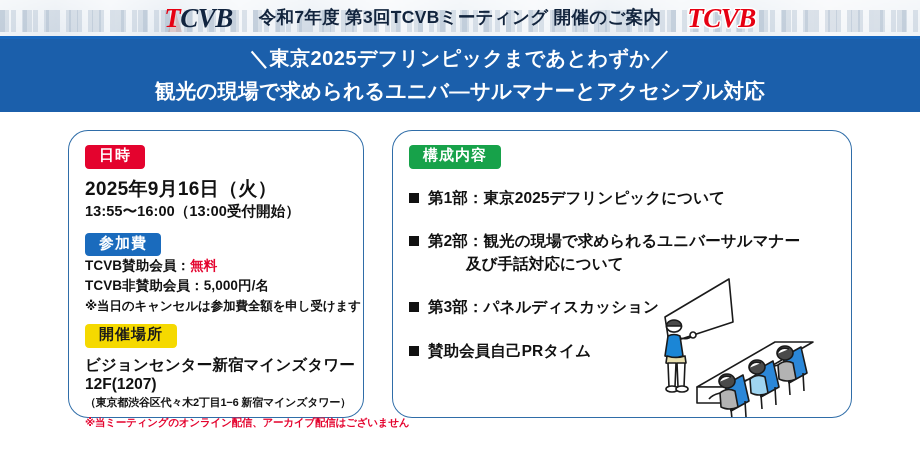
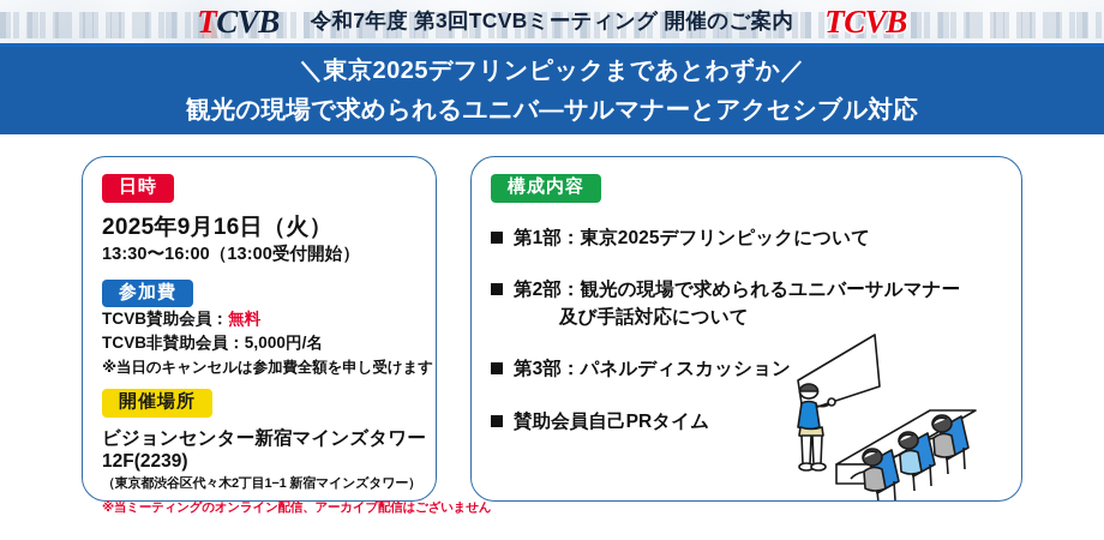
  TCVB
  令和7年度 第3回TCVBミーティング 開催のご案内
  TCVB
  ＼東京2025デフリンピックまであとわずか／
  観光の現場で求められるユニバ―サルマナーとアクセシブル対応
  日時
  2025年9月16日（火）
- 13:55〜16:00（13:00受付開始）
+ 13:30〜16:00（13:00受付開始）
  参加費
  TCVB賛助会員：無料
  TCVB非賛助会員：5,000円/名
  ※当日のキャンセルは参加費全額を申し受けます
  開催場所
  ビジョンセンター新宿マインズタワー
- 12F(1207)
+ 12F(2239)
- （東京都渋谷区代々木2丁目1−6 新宿マインズタワー）
+ （東京都渋谷区代々木2丁目1−1 新宿マインズタワー）
  ※当ミーティングのオンライン配信、アーカイブ配信はございません
  構成内容
  第1部：東京2025デフリンピックについて
  第2部：観光の現場で求められるユニバーサルマナー
  及び手話対応について
  第3部：パネルディスカッション
  賛助会員自己PRタイム
